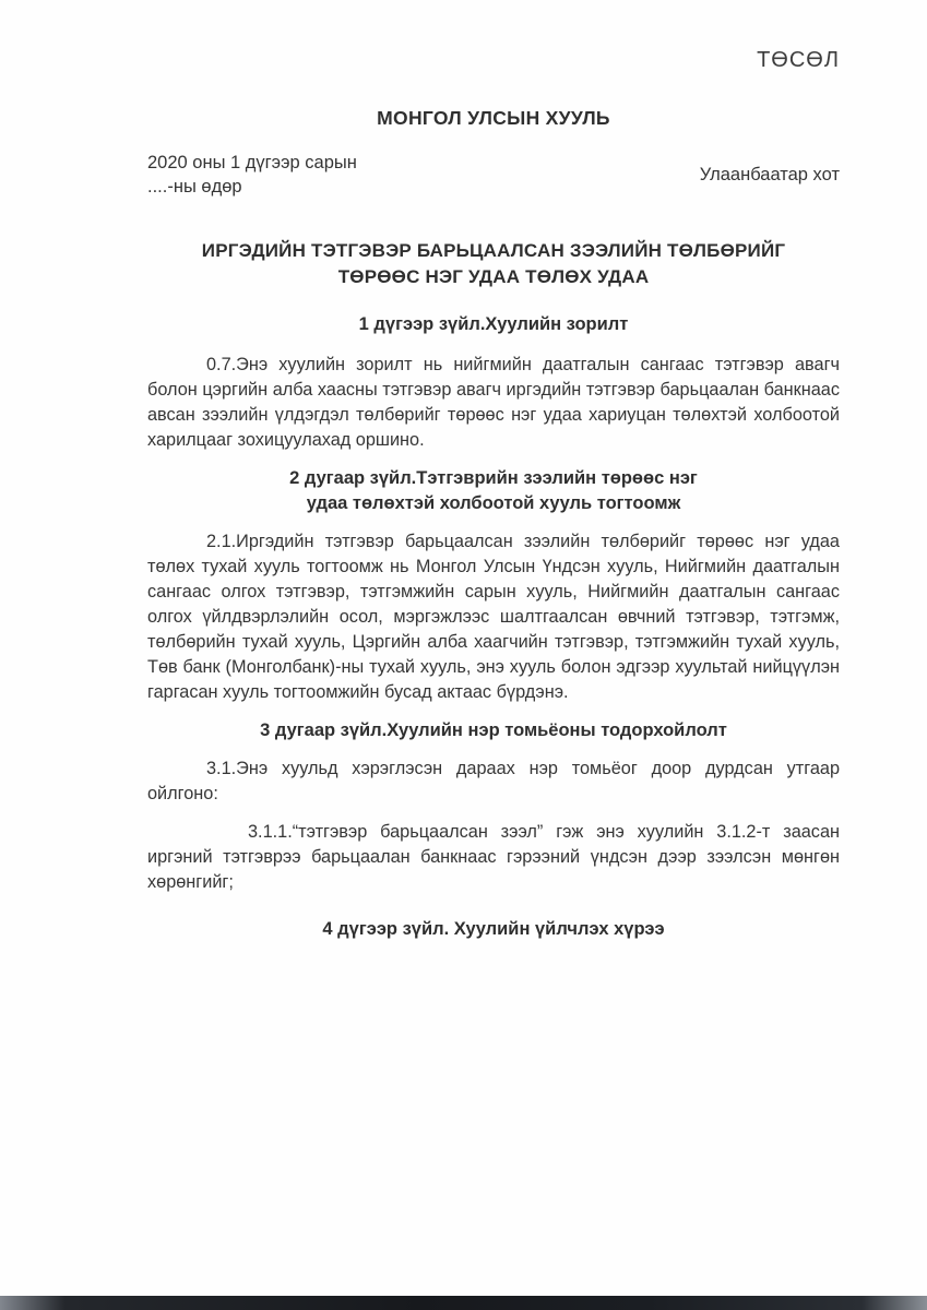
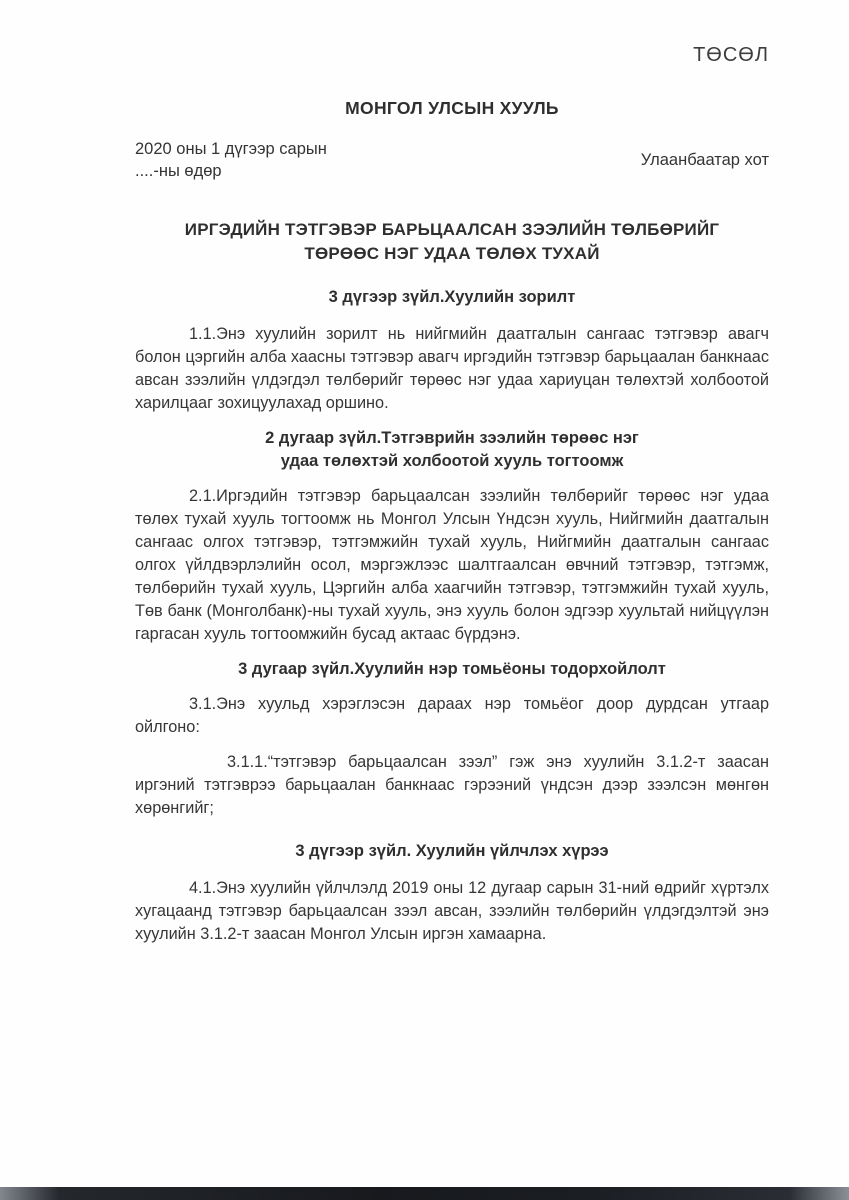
  ТӨСӨЛ
  МОНГОЛ УЛСЫН ХУУЛЬ
  2020 оны 1 дүгээр сарын
  ....-ны өдөр
  Улаанбаатар хот
  ИРГЭДИЙН ТЭТГЭВЭР БАРЬЦААЛСАН ЗЭЭЛИЙН ТӨЛБӨРИЙГ
- ТӨРӨӨС НЭГ УДАА ТӨЛӨХ УДАА
+ ТӨРӨӨС НЭГ УДАА ТӨЛӨХ ТУХАЙ
- 1 дүгээр зүйл.Хуулийн зорилт
+ 3 дүгээр зүйл.Хуулийн зорилт
- 0.7.Энэ хуулийн зорилт нь нийгмийн даатгалын сангаас тэтгэвэр авагч болон цэргийн алба хаасны тэтгэвэр авагч иргэдийн тэтгэвэр барьцаалан банкнаас авсан зээлийн үлдэгдэл төлбөрийг төрөөс нэг удаа хариуцан төлөхтэй холбоотой харилцааг зохицуулахад оршино.
+ 1.1.Энэ хуулийн зорилт нь нийгмийн даатгалын сангаас тэтгэвэр авагч болон цэргийн алба хаасны тэтгэвэр авагч иргэдийн тэтгэвэр барьцаалан банкнаас авсан зээлийн үлдэгдэл төлбөрийг төрөөс нэг удаа хариуцан төлөхтэй холбоотой харилцааг зохицуулахад оршино.
  2 дугаар зүйл.Тэтгэврийн зээлийн төрөөс нэг
  удаа төлөхтэй холбоотой хууль тогтоомж
- 2.1.Иргэдийн тэтгэвэр барьцаалсан зээлийн төлбөрийг төрөөс нэг удаа төлөх тухай хууль тогтоомж нь Монгол Улсын Үндсэн хууль, Нийгмийн даатгалын сангаас олгох тэтгэвэр, тэтгэмжийн сарын хууль, Нийгмийн даатгалын сангаас олгох үйлдвэрлэлийн осол, мэргэжлээс шалтгаалсан өвчний тэтгэвэр, тэтгэмж, төлбөрийн тухай хууль, Цэргийн алба хаагчийн тэтгэвэр, тэтгэмжийн тухай хууль, Төв банк (Монголбанк)-ны тухай хууль, энэ хууль болон эдгээр хуультай нийцүүлэн гаргасан хууль тогтоомжийн бусад актаас бүрдэнэ.
+ 2.1.Иргэдийн тэтгэвэр барьцаалсан зээлийн төлбөрийг төрөөс нэг удаа төлөх тухай хууль тогтоомж нь Монгол Улсын Үндсэн хууль, Нийгмийн даатгалын сангаас олгох тэтгэвэр, тэтгэмжийн тухай хууль, Нийгмийн даатгалын сангаас олгох үйлдвэрлэлийн осол, мэргэжлээс шалтгаалсан өвчний тэтгэвэр, тэтгэмж, төлбөрийн тухай хууль, Цэргийн алба хаагчийн тэтгэвэр, тэтгэмжийн тухай хууль, Төв банк (Монголбанк)-ны тухай хууль, энэ хууль болон эдгээр хуультай нийцүүлэн гаргасан хууль тогтоомжийн бусад актаас бүрдэнэ.
  3 дугаар зүйл.Хуулийн нэр томьёоны тодорхойлолт
  3.1.Энэ хуульд хэрэглэсэн дараах нэр томьёог доор дурдсан утгаар ойлгоно:
  3.1.1.“тэтгэвэр барьцаалсан зээл” гэж энэ хуулийн 3.1.2-т заасан иргэний тэтгэврээ барьцаалан банкнаас гэрээний үндсэн дээр зээлсэн мөнгөн хөрөнгийг;
- 4 дүгээр зүйл. Хуулийн үйлчлэх хүрээ
+ 3 дүгээр зүйл. Хуулийн үйлчлэх хүрээ
+ 4.1.Энэ хуулийн үйлчлэлд 2019 оны 12 дугаар сарын 31-ний өдрийг хүртэлх хугацаанд тэтгэвэр барьцаалсан зээл авсан, зээлийн төлбөрийн үлдэгдэлтэй энэ хуулийн 3.1.2-т заасан Монгол Улсын иргэн хамаарна.
